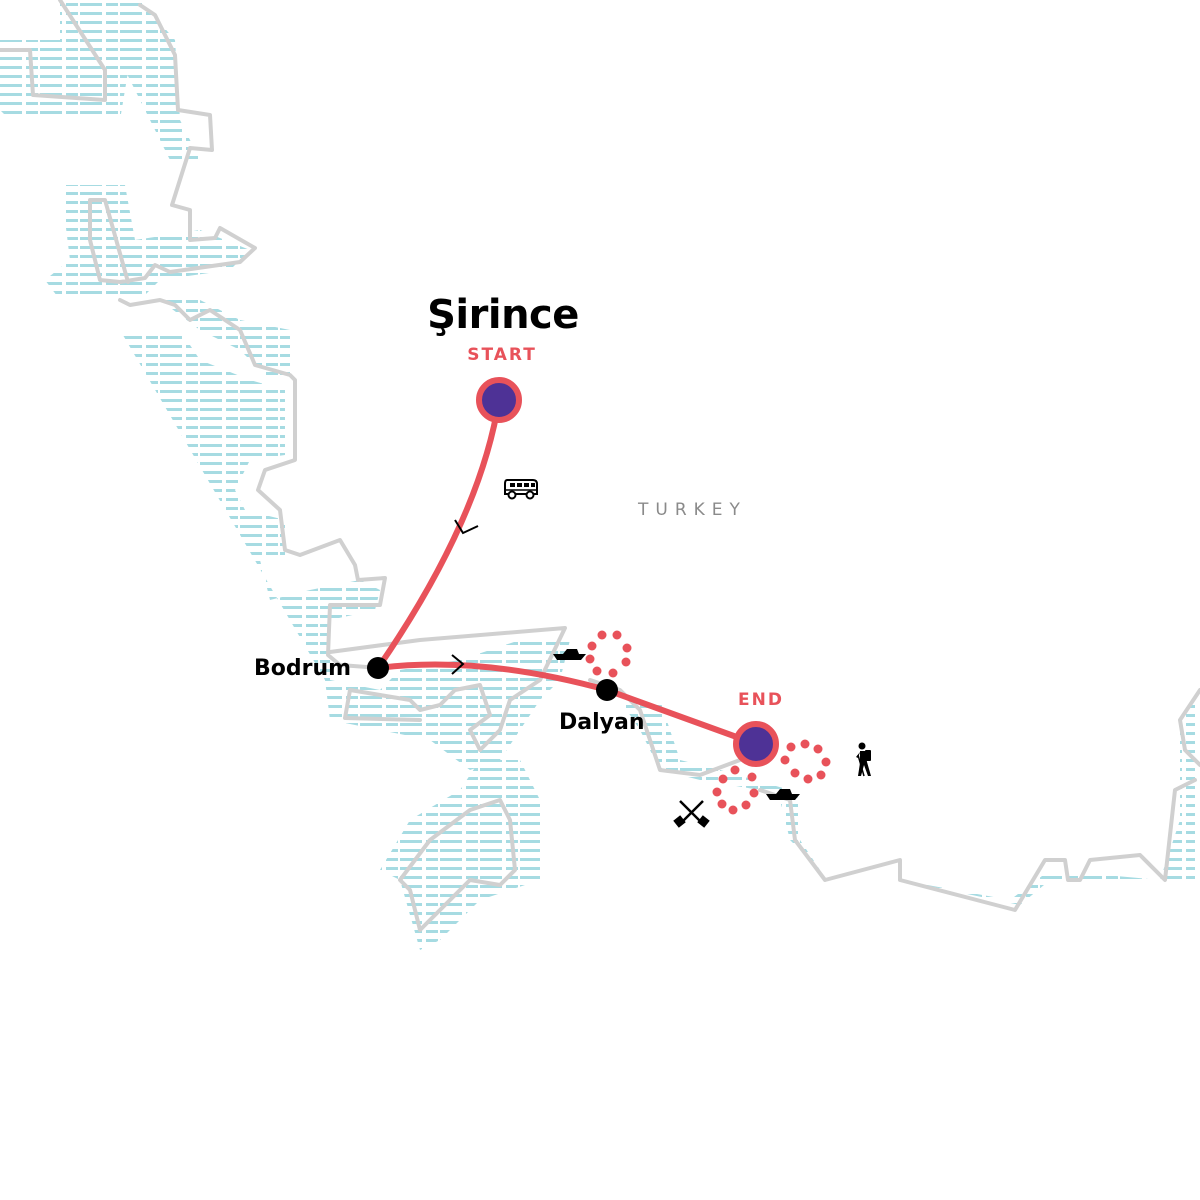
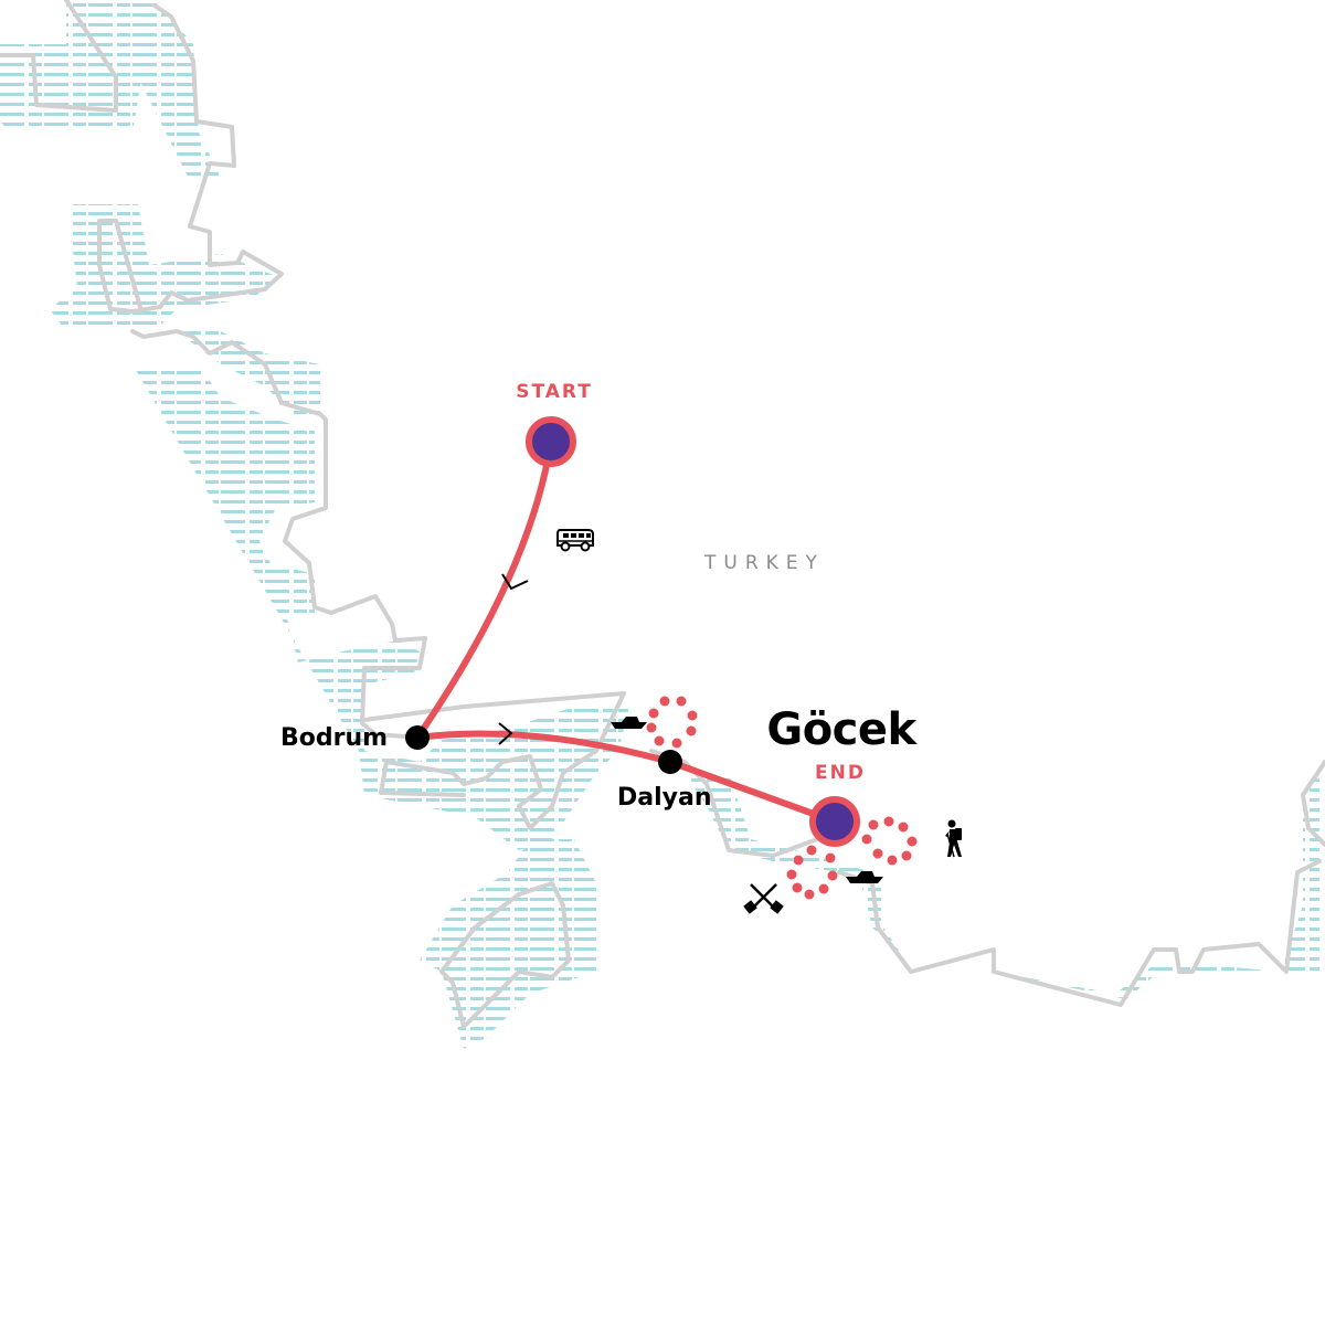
- Şirince
  START
+ Göcek
  END
  Bodrum
  Dalyan
  TURKEY
